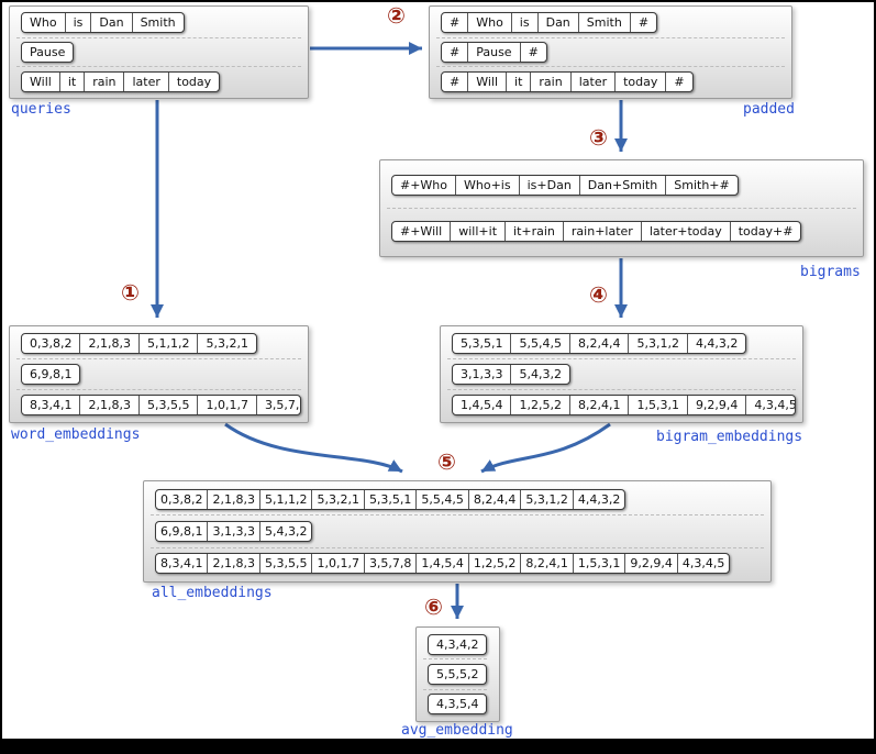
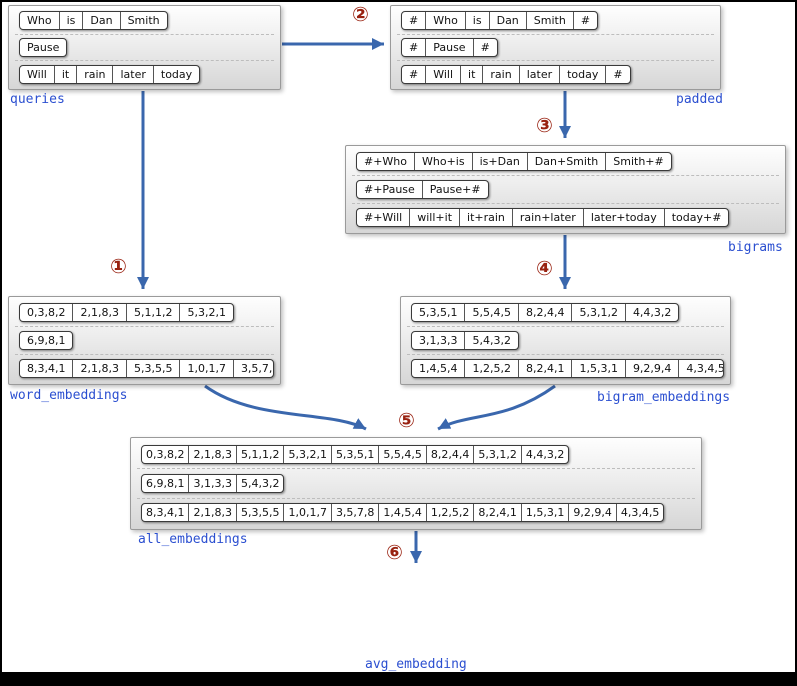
  Who
  is
  Dan
  Smith
  Pause
  Will
  it
  rain
  later
  today
  #
  Who
  is
  Dan
  Smith
  #
  #
  Pause
  #
  #
  Will
  it
  rain
  later
  today
  #
  #+Who
  Who+is
  is+Dan
  Dan+Smith
  Smith+#
+ #+Pause
+ Pause+#
  #+Will
  will+it
  it+rain
  rain+later
  later+today
  today+#
  0,3,8,2
  2,1,8,3
  5,1,1,2
  5,3,2,1
  6,9,8,1
  8,3,4,1
  2,1,8,3
  5,3,5,5
  1,0,1,7
  3,5,7,
  5,3,5,1
  5,5,4,5
  8,2,4,4
  5,3,1,2
  4,4,3,2
  3,1,3,3
  5,4,3,2
  1,4,5,4
  1,2,5,2
  8,2,4,1
  1,5,3,1
  9,2,9,4
  4,3,4,5
  0,3,8,2
  2,1,8,3
  5,1,1,2
  5,3,2,1
  5,3,5,1
  5,5,4,5
  8,2,4,4
  5,3,1,2
  4,4,3,2
  6,9,8,1
  3,1,3,3
  5,4,3,2
  8,3,4,1
  2,1,8,3
  5,3,5,5
  1,0,1,7
  3,5,7,8
  1,4,5,4
  1,2,5,2
  8,2,4,1
  1,5,3,1
  9,2,9,4
  4,3,4,5
- 4,3,4,2
- 5,5,5,2
- 4,3,5,4
  queries
  padded
  bigrams
  word_embeddings
  bigram_embeddings
  all_embeddings
  avg_embedding
  ①
  ②
  ③
  ④
  ⑤
  ⑥
